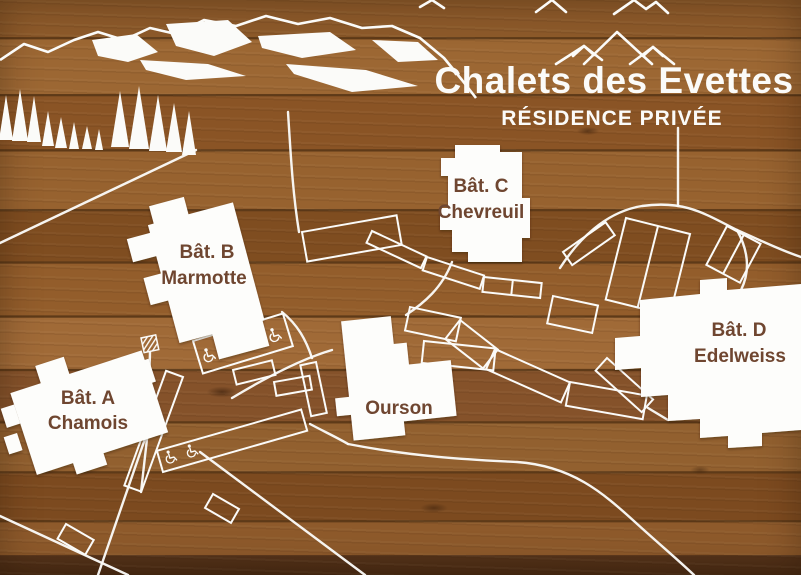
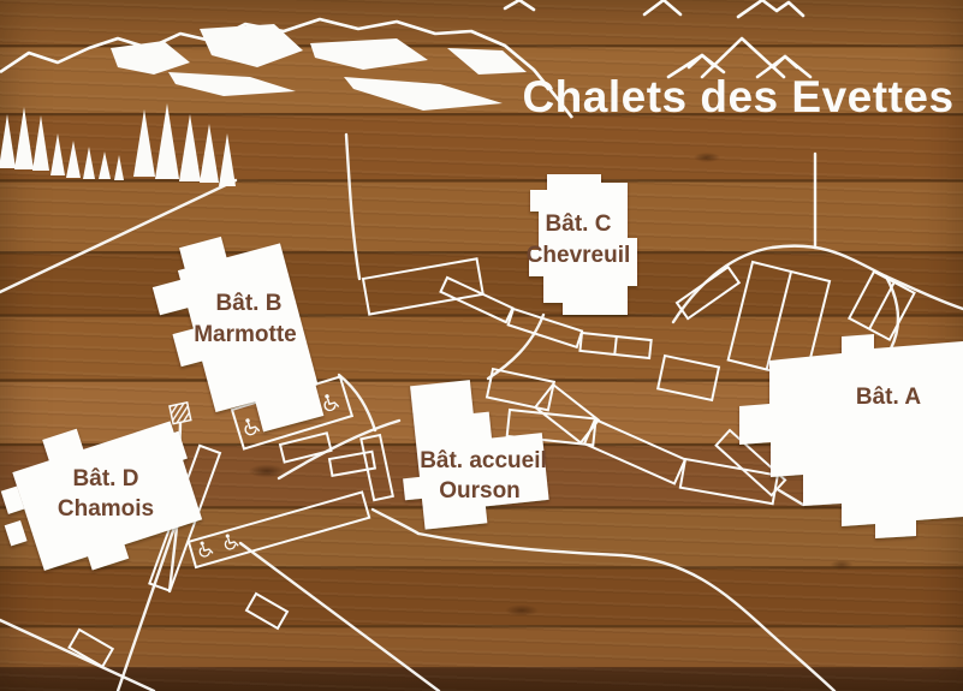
- Bât. A
+ Bât. D
  Chamois
  Bât. B
  Marmotte
  Bât. C
  Chevreuil
+ Bât. accueil
  Ourson
- Bât. D
+ Bât. A
- Edelweiss
  Chalets des Evettes
- RÉSIDENCE PRIVÉE
